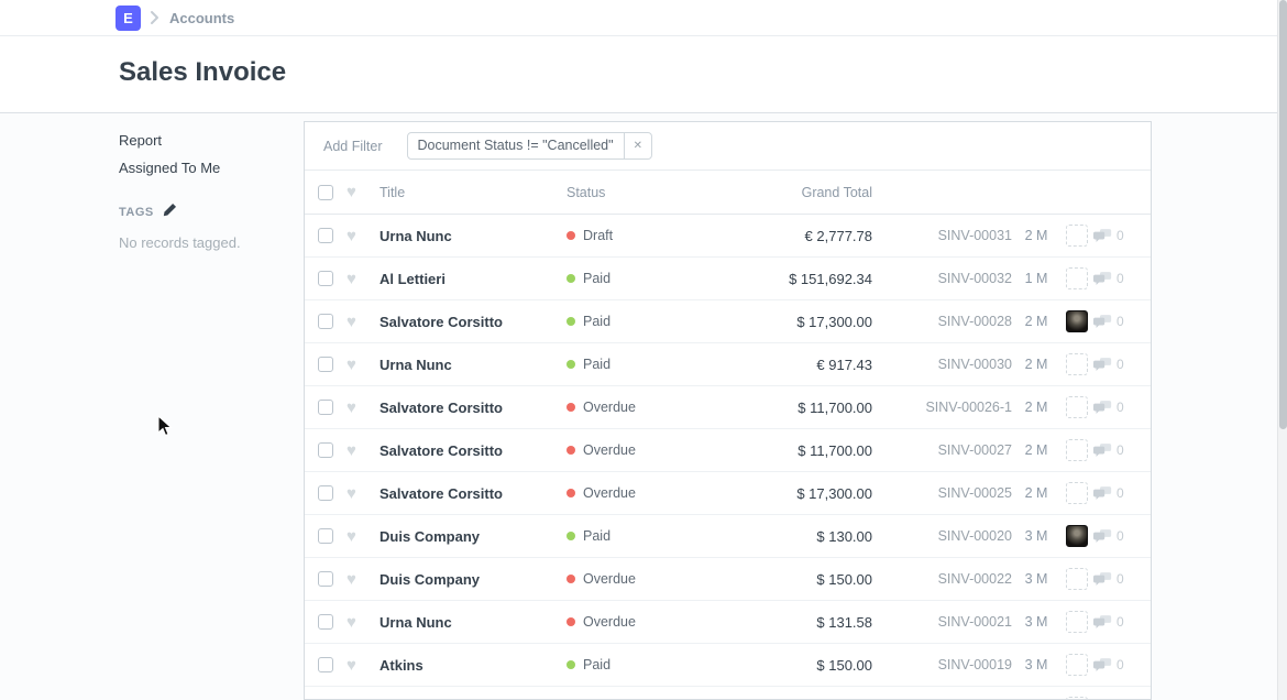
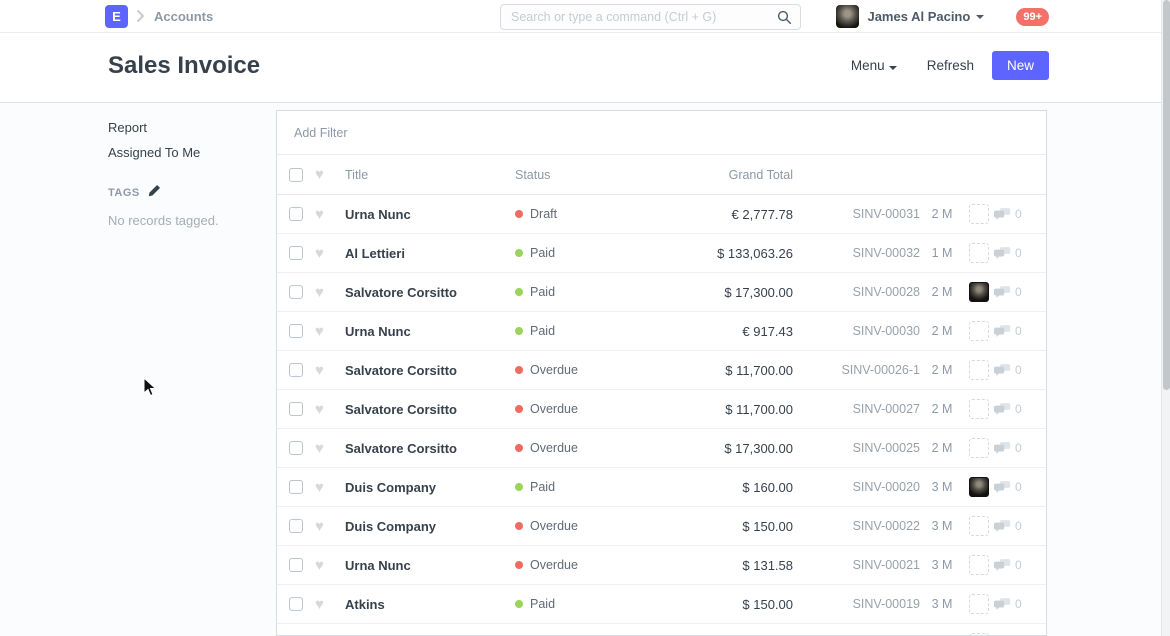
  E
  Accounts
+ Search or type a command (Ctrl + G)
+ James Al Pacino
+ 99+
  Sales Invoice
+ Menu
+ Refresh
+ New
  Report
  Assigned To Me
  TAGS
  No records tagged.
  Add Filter
- Document Status != "Cancelled"
- ✕
  ♥
  Title
  Status
  Grand Total
  ♥
  Urna Nunc
  Draft
  € 2,777.78
  SINV-00031
  2 M
  0
  ♥
  Al Lettieri
  Paid
- $ 151,692.34
+ $ 133,063.26
  SINV-00032
  1 M
  0
  ♥
  Salvatore Corsitto
  Paid
  $ 17,300.00
  SINV-00028
  2 M
  0
  ♥
  Urna Nunc
  Paid
  € 917.43
  SINV-00030
  2 M
  0
  ♥
  Salvatore Corsitto
  Overdue
  $ 11,700.00
  SINV-00026-1
  2 M
  0
  ♥
  Salvatore Corsitto
  Overdue
  $ 11,700.00
  SINV-00027
  2 M
  0
  ♥
  Salvatore Corsitto
  Overdue
  $ 17,300.00
  SINV-00025
  2 M
  0
  ♥
  Duis Company
  Paid
- $ 130.00
+ $ 160.00
  SINV-00020
  3 M
  0
  ♥
  Duis Company
  Overdue
  $ 150.00
  SINV-00022
  3 M
  0
  ♥
  Urna Nunc
  Overdue
  $ 131.58
  SINV-00021
  3 M
  0
  ♥
  Atkins
  Paid
  $ 150.00
  SINV-00019
  3 M
  0
